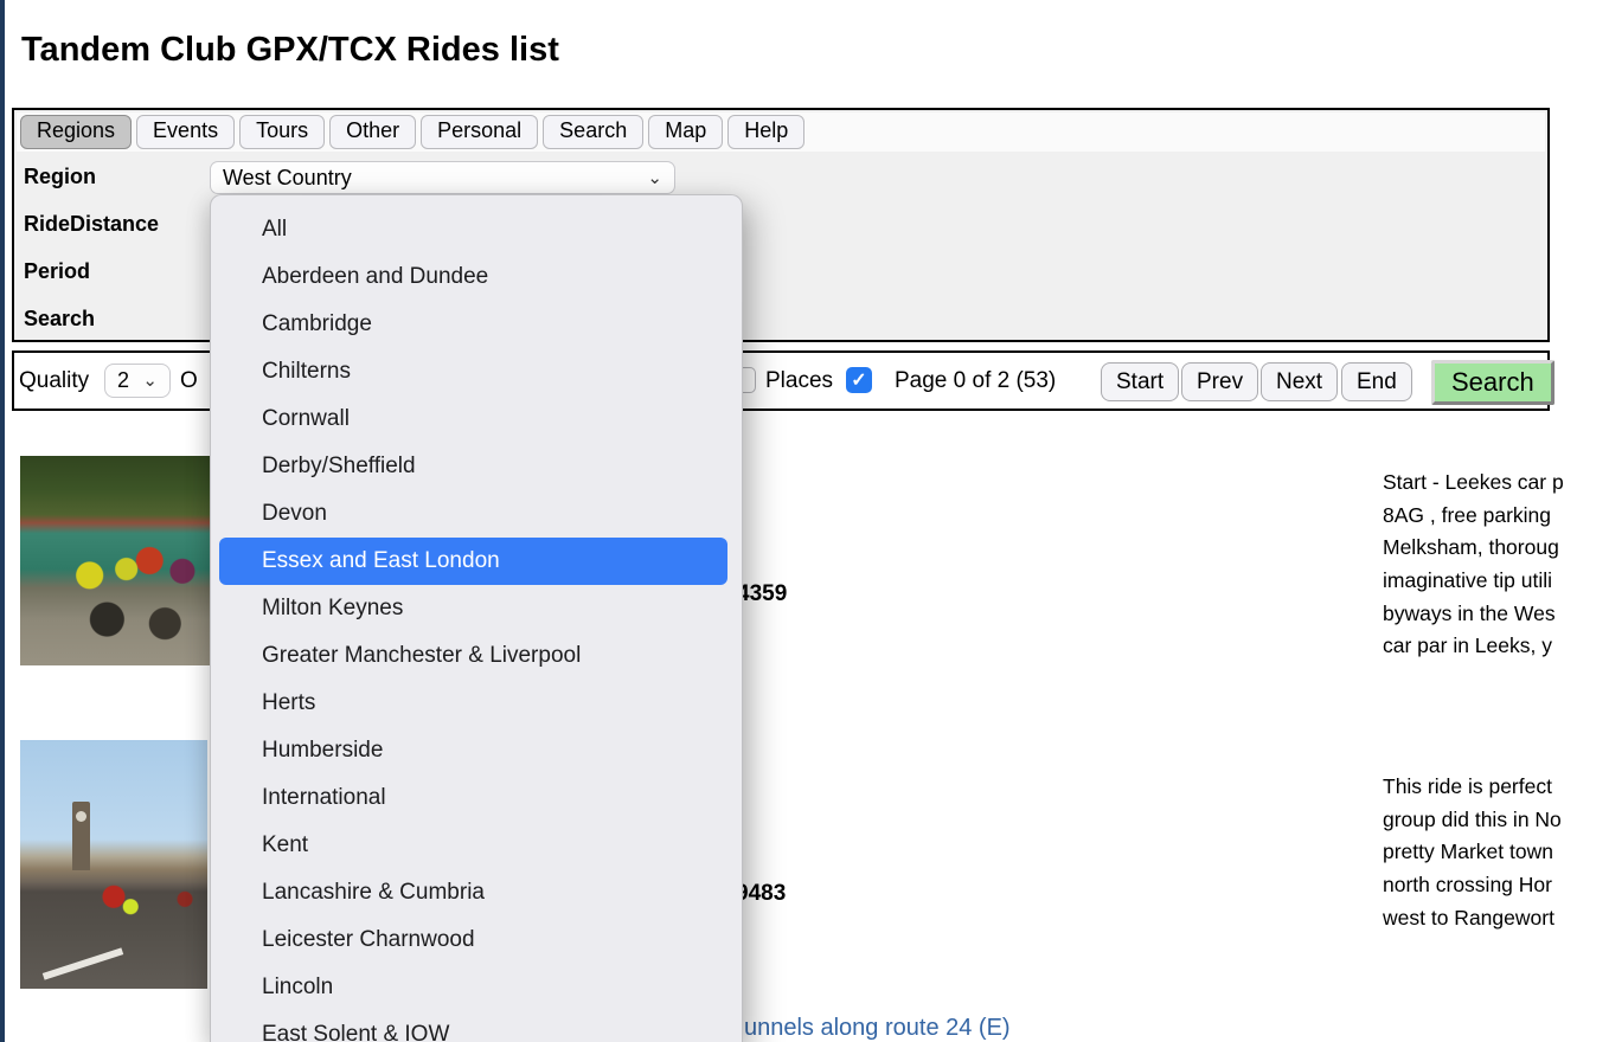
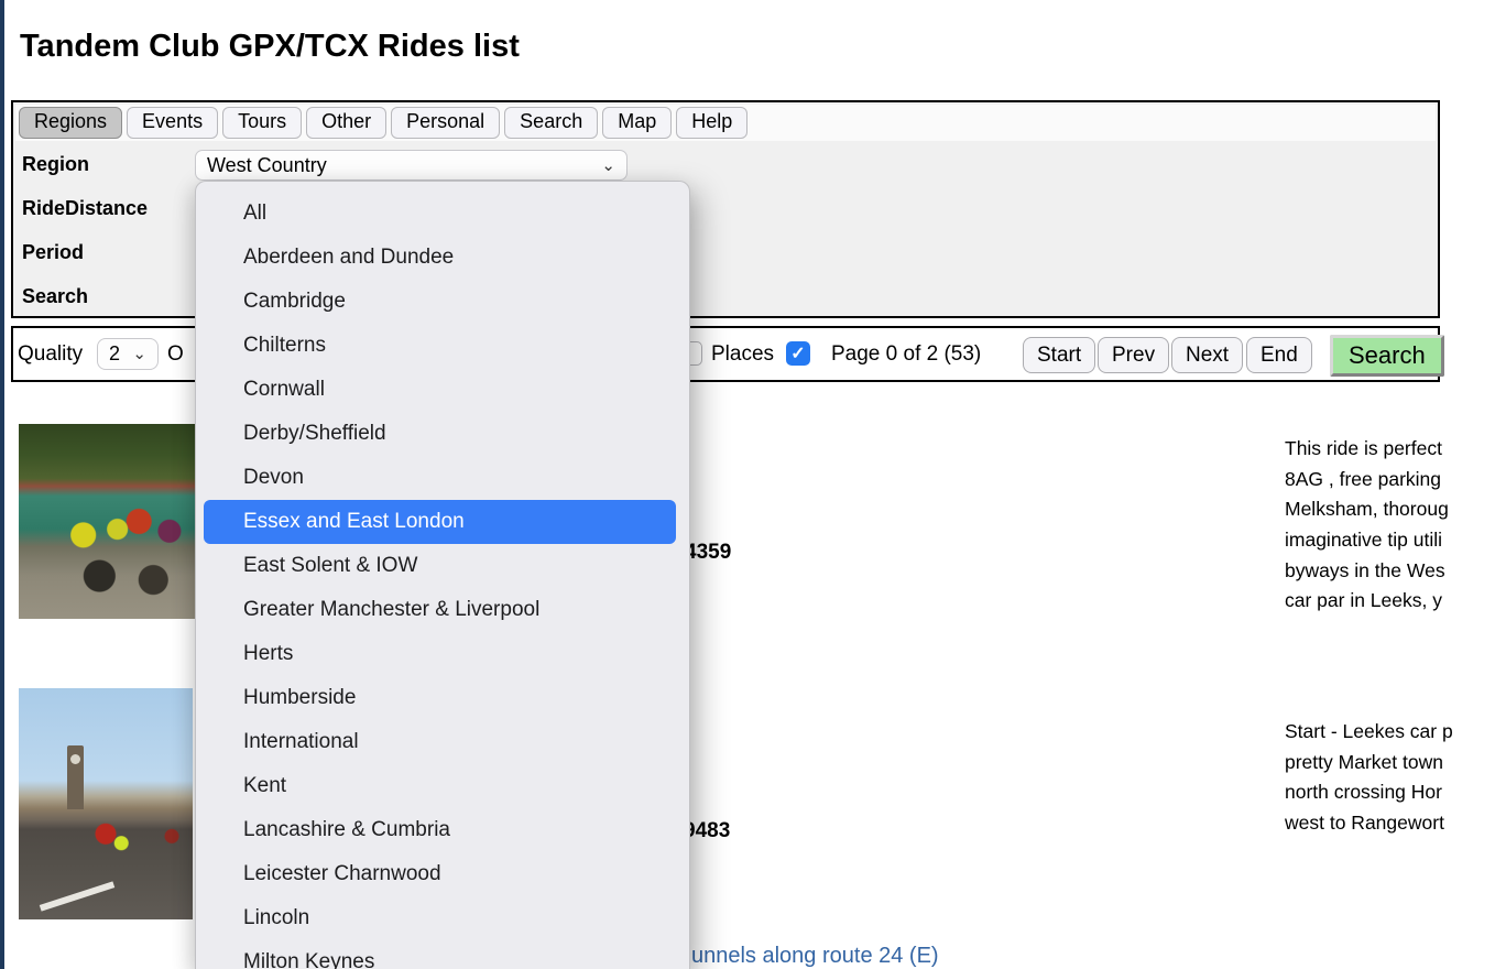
  Tandem Club GPX/TCX Rides list
  Regions
  Events
  Tours
  Other
  Personal
  Search
  Map
  Help
  Region
  RideDistance
  Period
  Search
  West Country
  ⌄
  Quality
  2
  ⌄
  O
  Places
  ✓
  Page 0 of 2 (53)
  Start
  Prev
  Next
  End
  Search
  4359
- Start - Leekes car p
+ This ride is perfect
  8AG , free parking
  Melksham, thoroug
  imaginative tip utili
  byways in the Wes
  car par in Leeks, y
  483
- This ride is perfect
+ Start - Leekes car p
- group did this in No
  pretty Market town
  north crossing Hor
  west to Rangewort
  unnels along route 24 (E)
  All
  Aberdeen and Dundee
  Cambridge
  Chilterns
  Cornwall
  Derby/Sheffield
  Devon
  Essex and East London
- Milton Keynes
+ East Solent & IOW
  Greater Manchester & Liverpool
  Herts
  Humberside
  International
  Kent
  Lancashire & Cumbria
  Leicester Charnwood
  Lincoln
- East Solent & IOW
+ Milton Keynes
